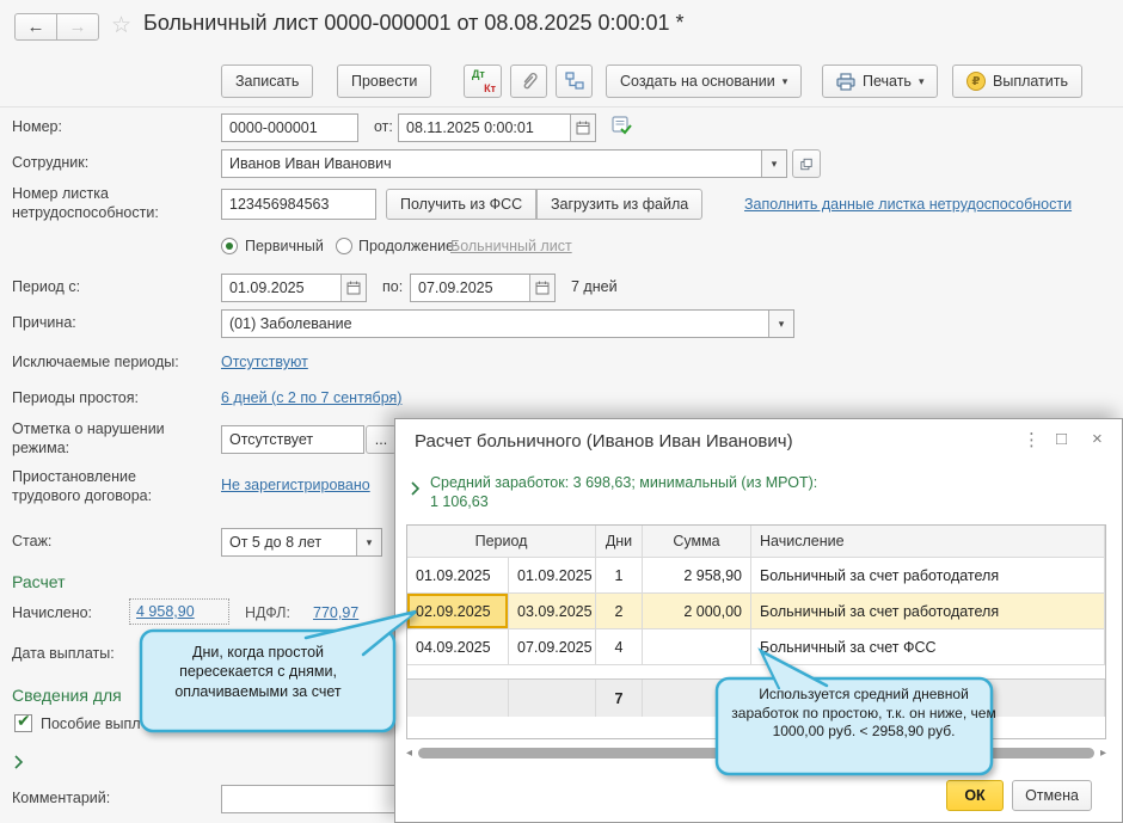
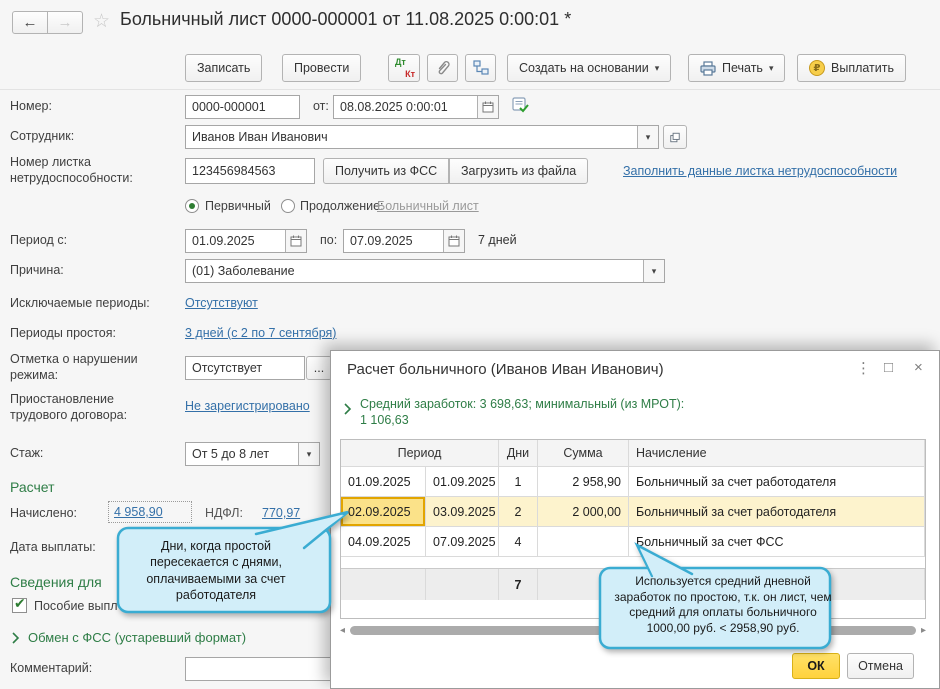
  ←
  →
  ☆
- Больничный лист 0000-000001 от 08.08.2025 0:00:01 *
+ Больничный лист 0000-000001 от 11.08.2025 0:00:01 *
  Записать
  Провести
  Дт
  Кт
  Создать на основании
  ▾
  Печать
  ▾
  ₽
  Выплатить
  Номер:
  0000-000001
  от:
- 08.11.2025 0:00:01
+ 08.08.2025 0:00:01
  Сотрудник:
  Иванов Иван Иванович
  ▾
  Номер листка нетрудоспособности:
  123456984563
  Получить из ФСС
  Загрузить из файла
  Заполнить данные листка нетрудоспособности
  Первичный
  Продолжение:
  Больничный лист
  Период с:
  01.09.2025
  по:
  07.09.2025
  7 дней
  Причина:
  (01) Заболевание
  ▾
  Исключаемые периоды:
  Отсутствуют
  Периоды простоя:
- 6 дней (с 2 по 7 сентября)
+ 3 дней (с 2 по 7 сентября)
  Отметка о нарушении режима:
  Отсутствует
  ...
  Приостановление трудового договора:
  Не зарегистрировано
  Стаж:
  От 5 до 8 лет
  ▾
  Расчет
  Начислено:
  4 958,90
  НДФЛ:
  770,97
  Дата выплаты:
  Сведения для
  ✔
  Пособие выпл
+ Обмен с ФСС (устаревший формат)
  Комментарий:
  Расчет больничного (Иванов Иван Иванович)
  ⋮
  □
  ×
  Средний заработок: 3 698,63; минимальный (из МРОТ):
  1 106,63
  Период
  Дни
  Сумма
  Начисление
  01.09.2025
  01.09.2025
  1
  2 958,90
  Больничный за счет работодателя
  02.09.2025
  03.09.2025
  2
  2 000,00
  Больничный за счет работодателя
  04.09.2025
  07.09.2025
  4
  Больничный за счет ФСС
  7
  ◂
  ▸
  ОК
  Отмена
  Дни, когда простой
  пересекается с днями,
  оплачиваемыми за счет
+ работодателя
  Используется средний дневной
- заработок по простою, т.к. он ниже, чем
+ заработок по простою, т.к. он лист, чем
+ средний для оплаты больничного
  1000,00 руб. < 2958,90 руб.
